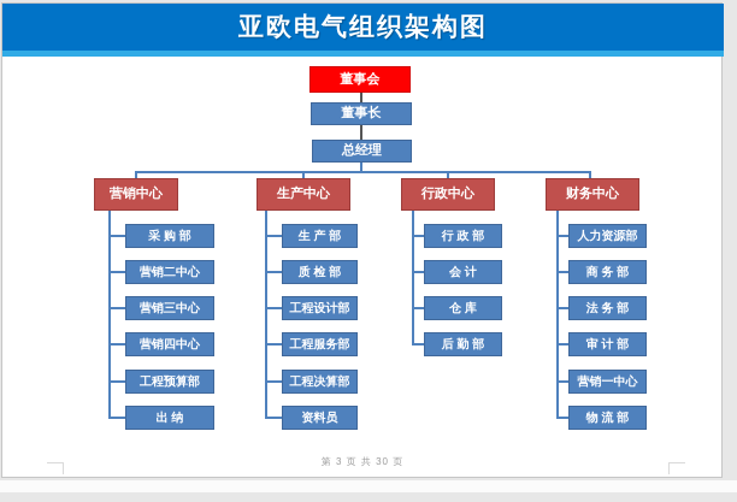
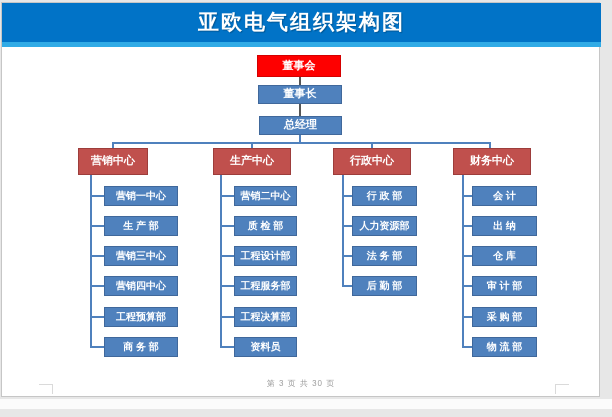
  亚欧电气组织架构图
  董事会
  董事长
  总经理
  营销中心
  生产中心
  行政中心
  财务中心
- 采 购 部
+ 营销一中心
- 营销二中心
+ 生 产 部
  营销三中心
  营销四中心
  工程预算部
- 出 纳
+ 商 务 部
- 生 产 部
+ 营销二中心
  质 检 部
  工程设计部
  工程服务部
  工程决算部
  资料员
  行 政 部
- 会 计
+ 人力资源部
- 仓 库
+ 法 务 部
  后 勤 部
- 人力资源部
+ 会 计
- 商 务 部
+ 出 纳
- 法 务 部
+ 仓 库
  审 计 部
- 营销一中心
+ 采 购 部
  物 流 部
  第 3 页 共 30 页
